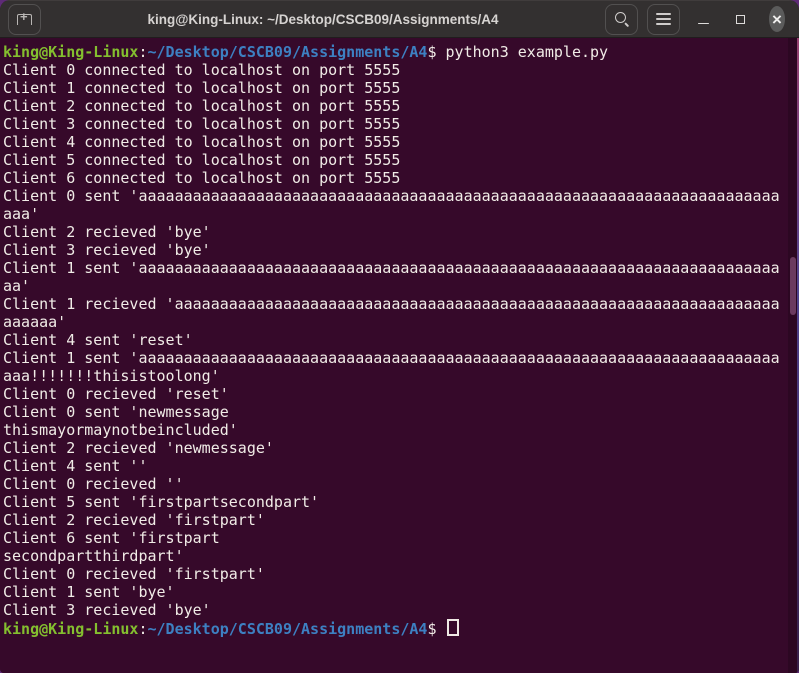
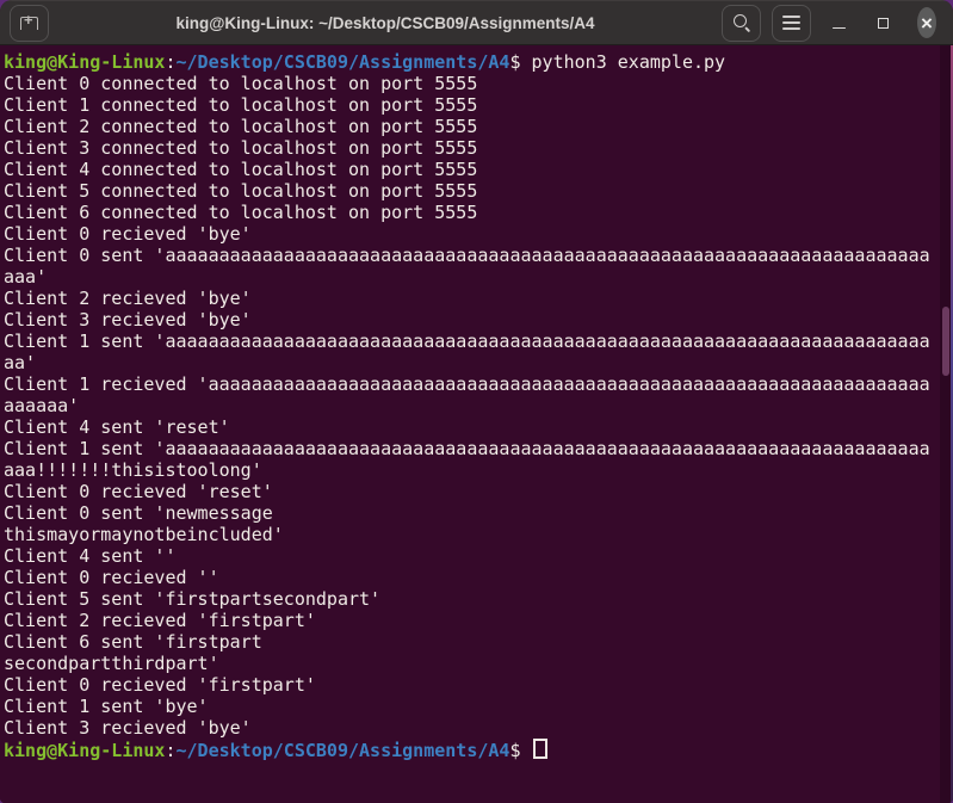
  king@King-Linux: ~/Desktop/CSCB09/Assignments/A4
  king@King-Linux:~/Desktop/CSCB09/Assignments/A4$ python3 example.py
  Client 0 connected to localhost on port 5555
  Client 1 connected to localhost on port 5555
  Client 2 connected to localhost on port 5555
  Client 3 connected to localhost on port 5555
  Client 4 connected to localhost on port 5555
  Client 5 connected to localhost on port 5555
  Client 6 connected to localhost on port 5555
+ Client 0 recieved 'bye'
  Client 0 sent 'aaaaaaaaaaaaaaaaaaaaaaaaaaaaaaaaaaaaaaaaaaaaaaaaaaaaaaaaaaaaaaaaaaaaaaa
  aaa'
  Client 2 recieved 'bye'
  Client 3 recieved 'bye'
  Client 1 sent 'aaaaaaaaaaaaaaaaaaaaaaaaaaaaaaaaaaaaaaaaaaaaaaaaaaaaaaaaaaaaaaaaaaaaaaa
  aa'
  Client 1 recieved 'aaaaaaaaaaaaaaaaaaaaaaaaaaaaaaaaaaaaaaaaaaaaaaaaaaaaaaaaaaaaaaaaaaa
  aaaaaa'
  Client 4 sent 'reset'
  Client 1 sent 'aaaaaaaaaaaaaaaaaaaaaaaaaaaaaaaaaaaaaaaaaaaaaaaaaaaaaaaaaaaaaaaaaaaaaaa
  aaa!!!!!!!thisistoolong'
  Client 0 recieved 'reset'
  Client 0 sent 'newmessage
  thismayormaynotbeincluded'
- Client 2 recieved 'newmessage'
  Client 4 sent ''
  Client 0 recieved ''
  Client 5 sent 'firstpartsecondpart'
  Client 2 recieved 'firstpart'
  Client 6 sent 'firstpart
  secondpartthirdpart'
  Client 0 recieved 'firstpart'
  Client 1 sent 'bye'
  Client 3 recieved 'bye'
  king@King-Linux:~/Desktop/CSCB09/Assignments/A4$
